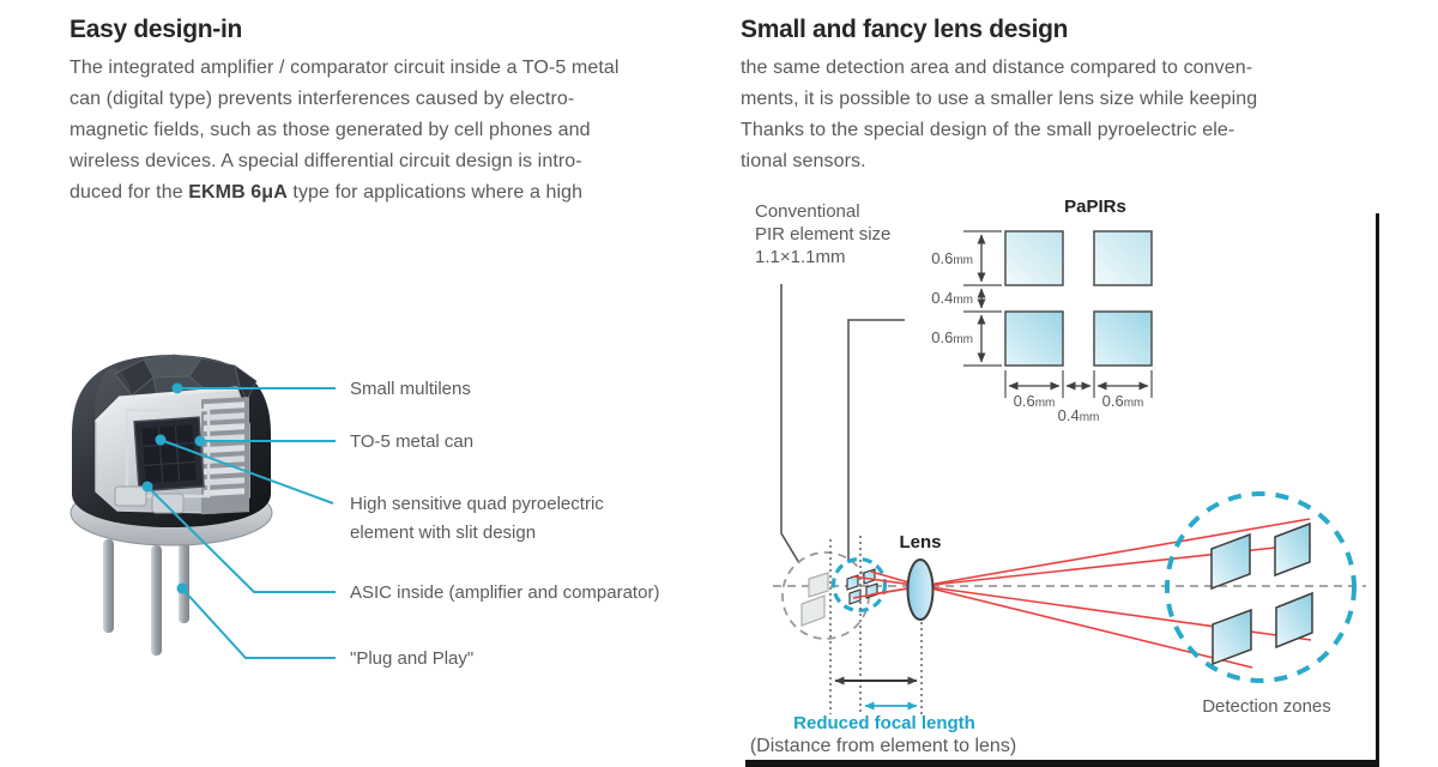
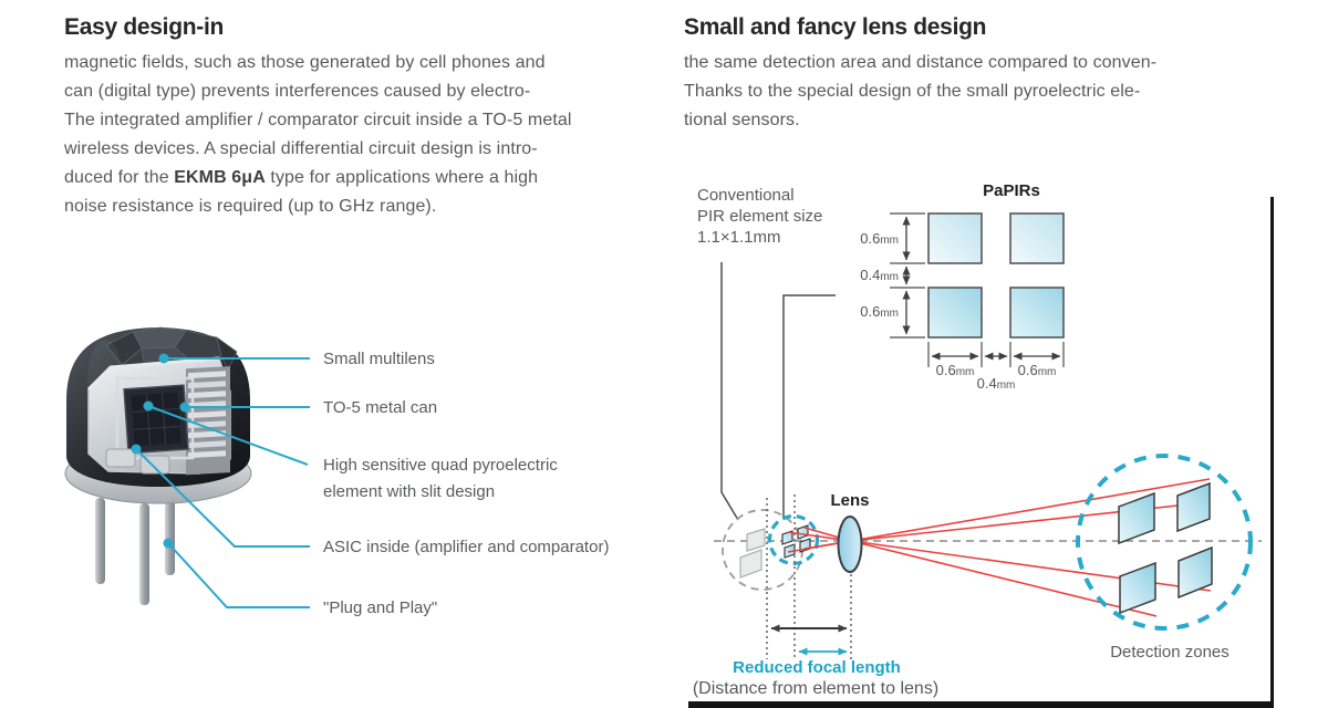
  Easy design-in
- The integrated amplifier / comparator circuit inside a TO-5 metal
+ magnetic fields, such as those generated by cell phones and
  can (digital type) prevents interferences caused by electro-
- magnetic fields, such as those generated by cell phones and
+ The integrated amplifier / comparator circuit inside a TO-5 metal
  wireless devices. A special differential circuit design is intro-
  duced for the EKMB 6μA type for applications where a high
+ noise resistance is required (up to GHz range).
  Small multilens
  TO-5 metal can
  High sensitive quad pyroelectric
  element with slit design
  ASIC inside (amplifier and comparator)
  "Plug and Play"
  Small and fancy lens design
  the same detection area and distance compared to conven-
- ments, it is possible to use a smaller lens size while keeping
  Thanks to the special design of the small pyroelectric ele-
  tional sensors.
  Conventional
  PIR element size
  1.1×1.1mm
  PaPIRs
  0.6mm
  0.4mm
  0.6mm
  0.6mm
  0.4mm
  0.6mm
  Lens
  Reduced focal length
  (Distance from element to lens)
  Detection zones
